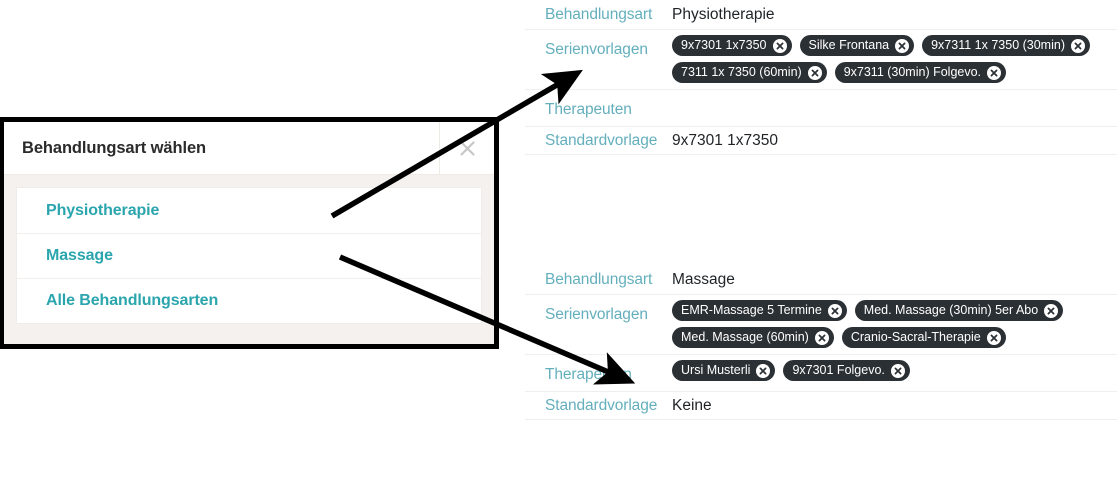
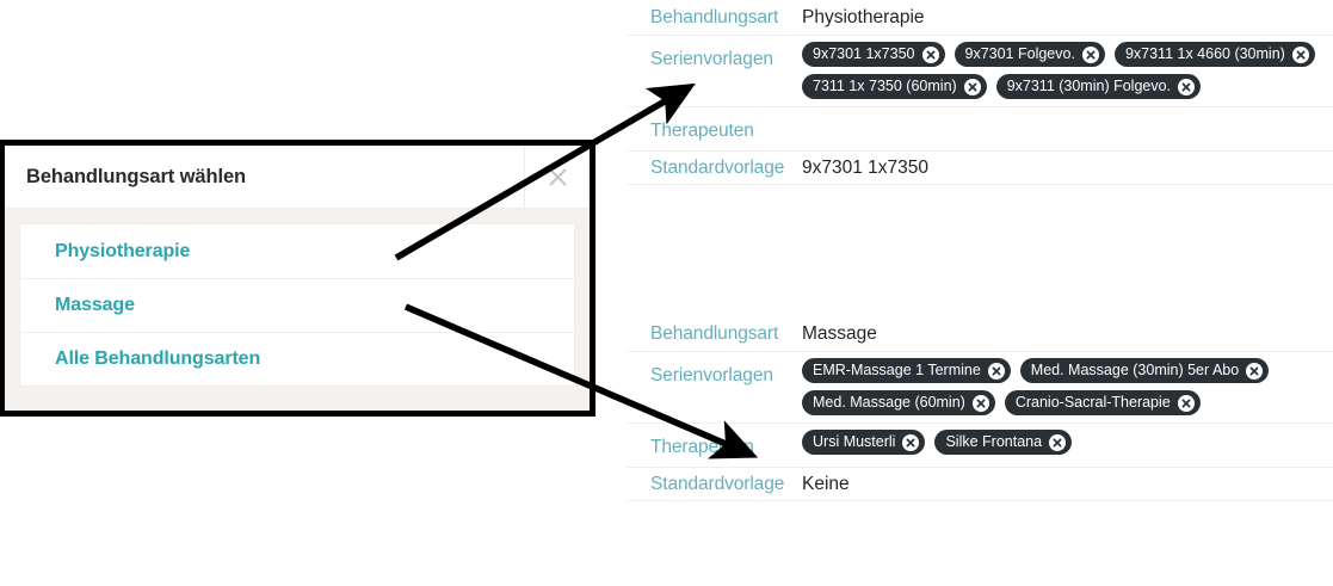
  Behandlungsart
  Physiotherapie
  Serienvorlagen
  9x7301 1x7350
- Silke Frontana
+ 9x7301 Folgevo.
- 9x7311 1x 7350 (30min)
+ 9x7311 1x 4660 (30min)
  7311 1x 7350 (60min)
  9x7311 (30min) Folgevo.
  Therapeuten
  Standardvorlage
  9x7301 1x7350
  Behandlungsart
  Massage
  Serienvorlagen
- EMR-Massage 5 Termine
+ EMR-Massage 1 Termine
  Med. Massage (30min) 5er Abo
  Med. Massage (60min)
  Cranio-Sacral-Therapie
  Therapeuen
  Ursi Musterli
- 9x7301 Folgevo.
+ Silke Frontana
  Standardvorlage
  Keine
  Behandlungsart wählen
  Physiotherapie
  Massage
  Alle Behandlungsarten
